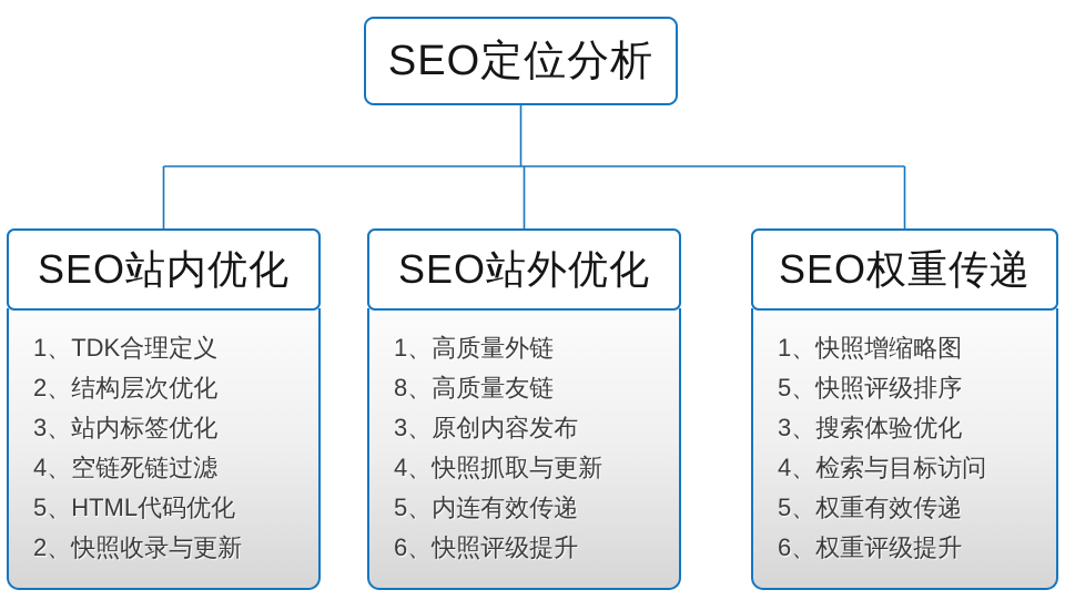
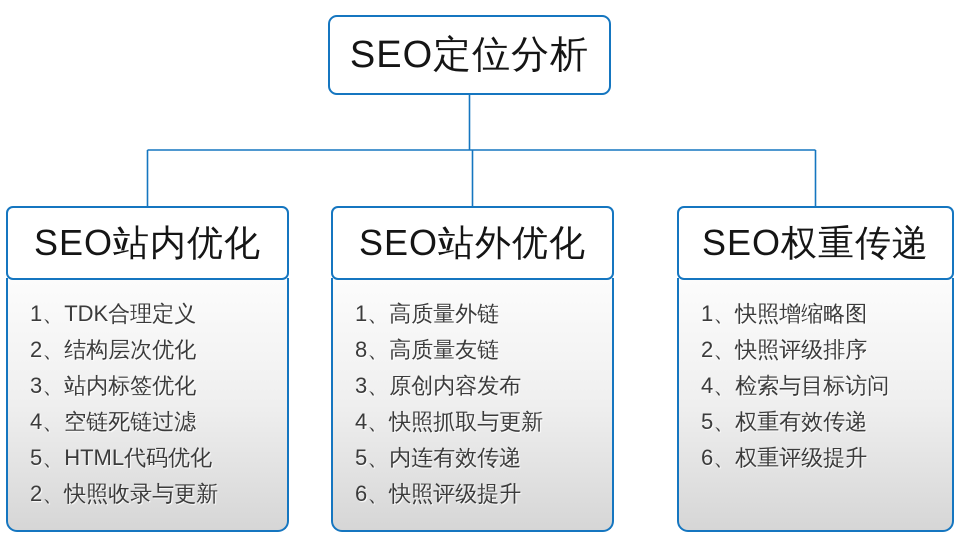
  SEO定位分析
  SEO站内优化
  1、TDK合理定义
  2、结构层次优化
  3、站内标签优化
  4、空链死链过滤
  5、HTML代码优化
  2、快照收录与更新
  SEO站外优化
  1、高质量外链
  8、高质量友链
  3、原创内容发布
  4、快照抓取与更新
  5、内连有效传递
  6、快照评级提升
  SEO权重传递
  1、快照增缩略图
- 5、快照评级排序
+ 2、快照评级排序
- 3、搜索体验优化
  4、检索与目标访问
  5、权重有效传递
  6、权重评级提升
